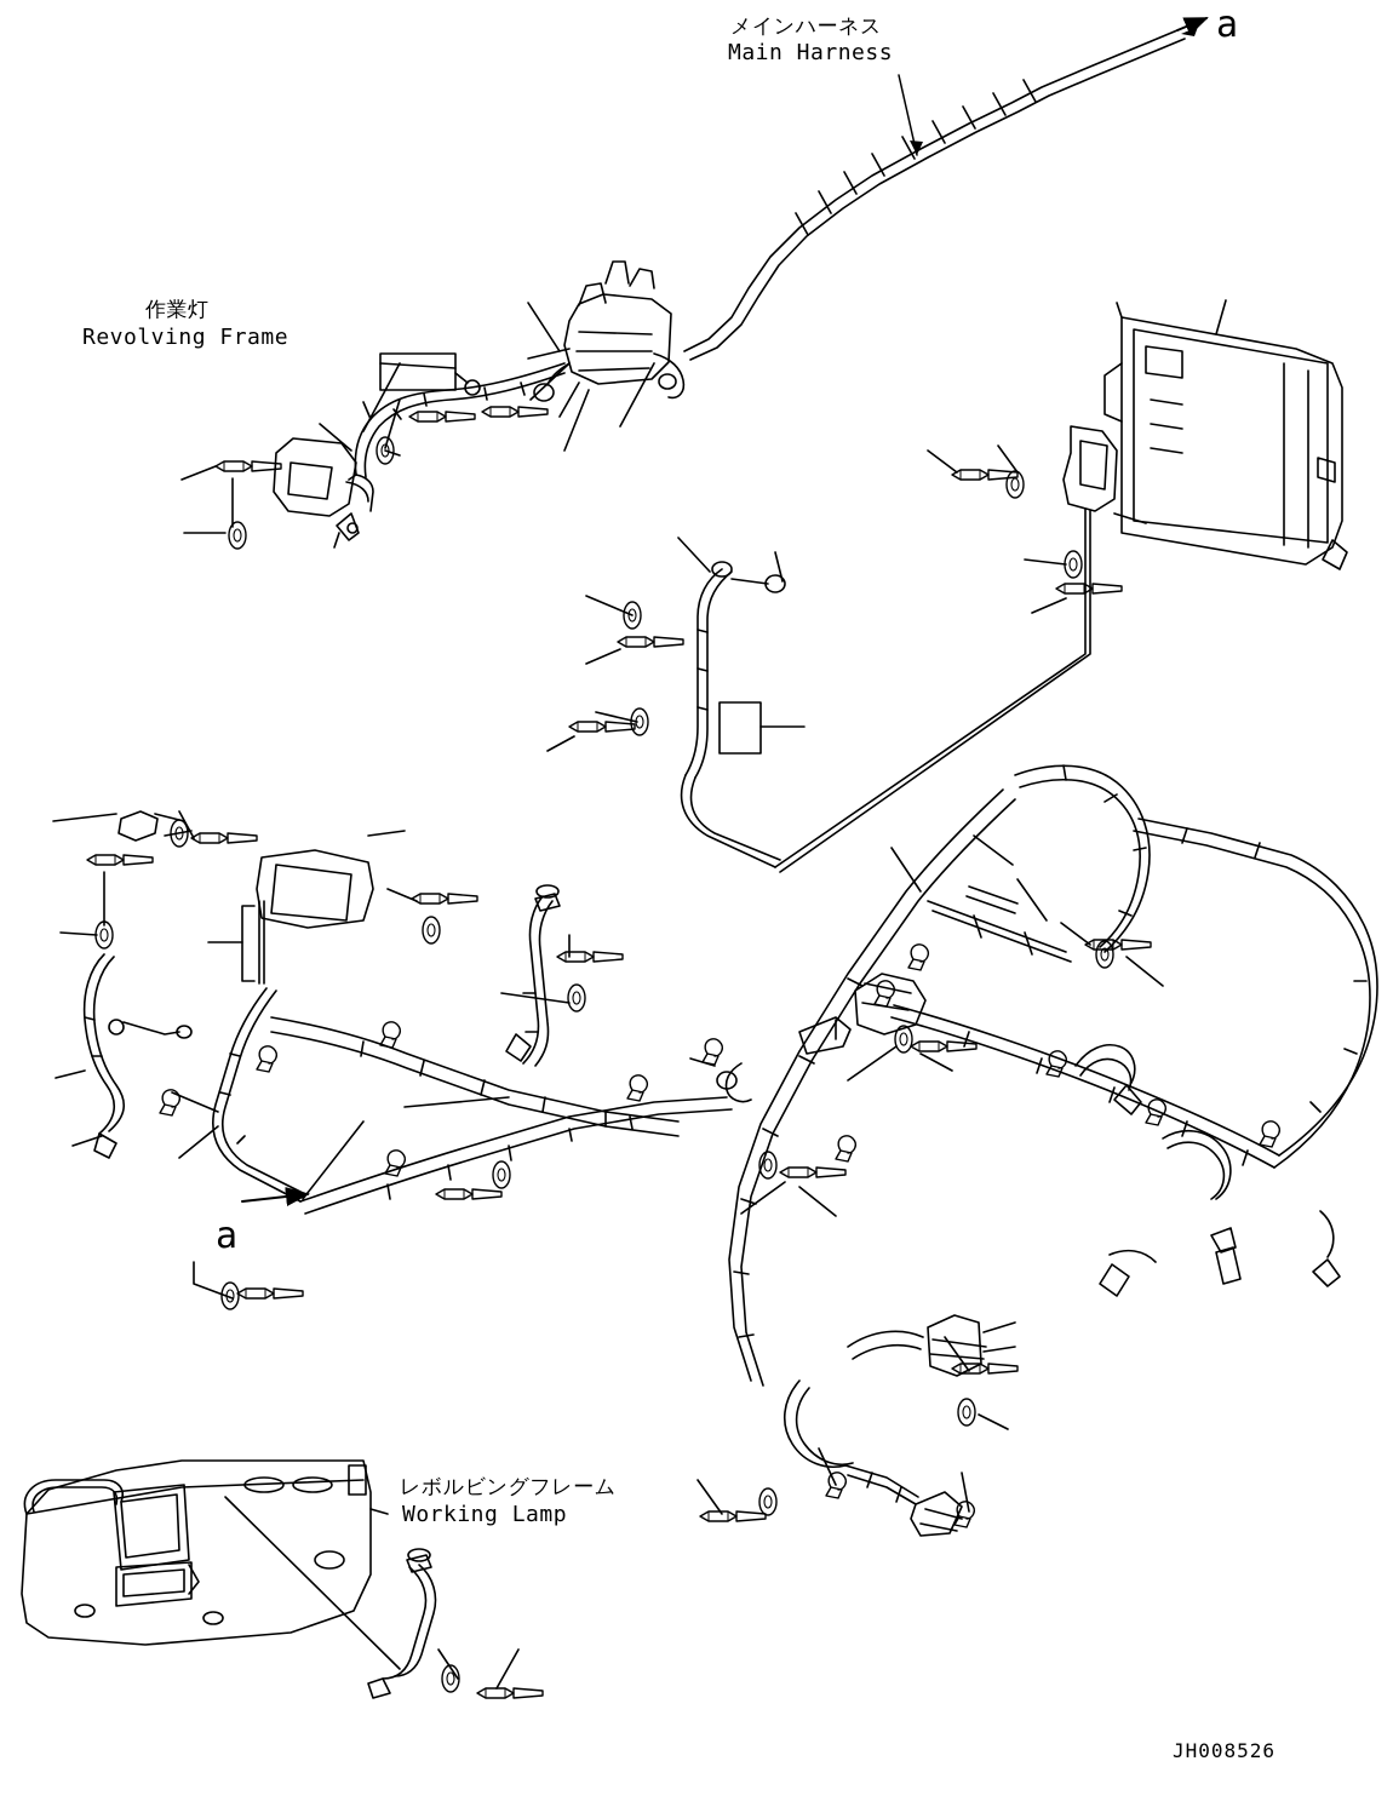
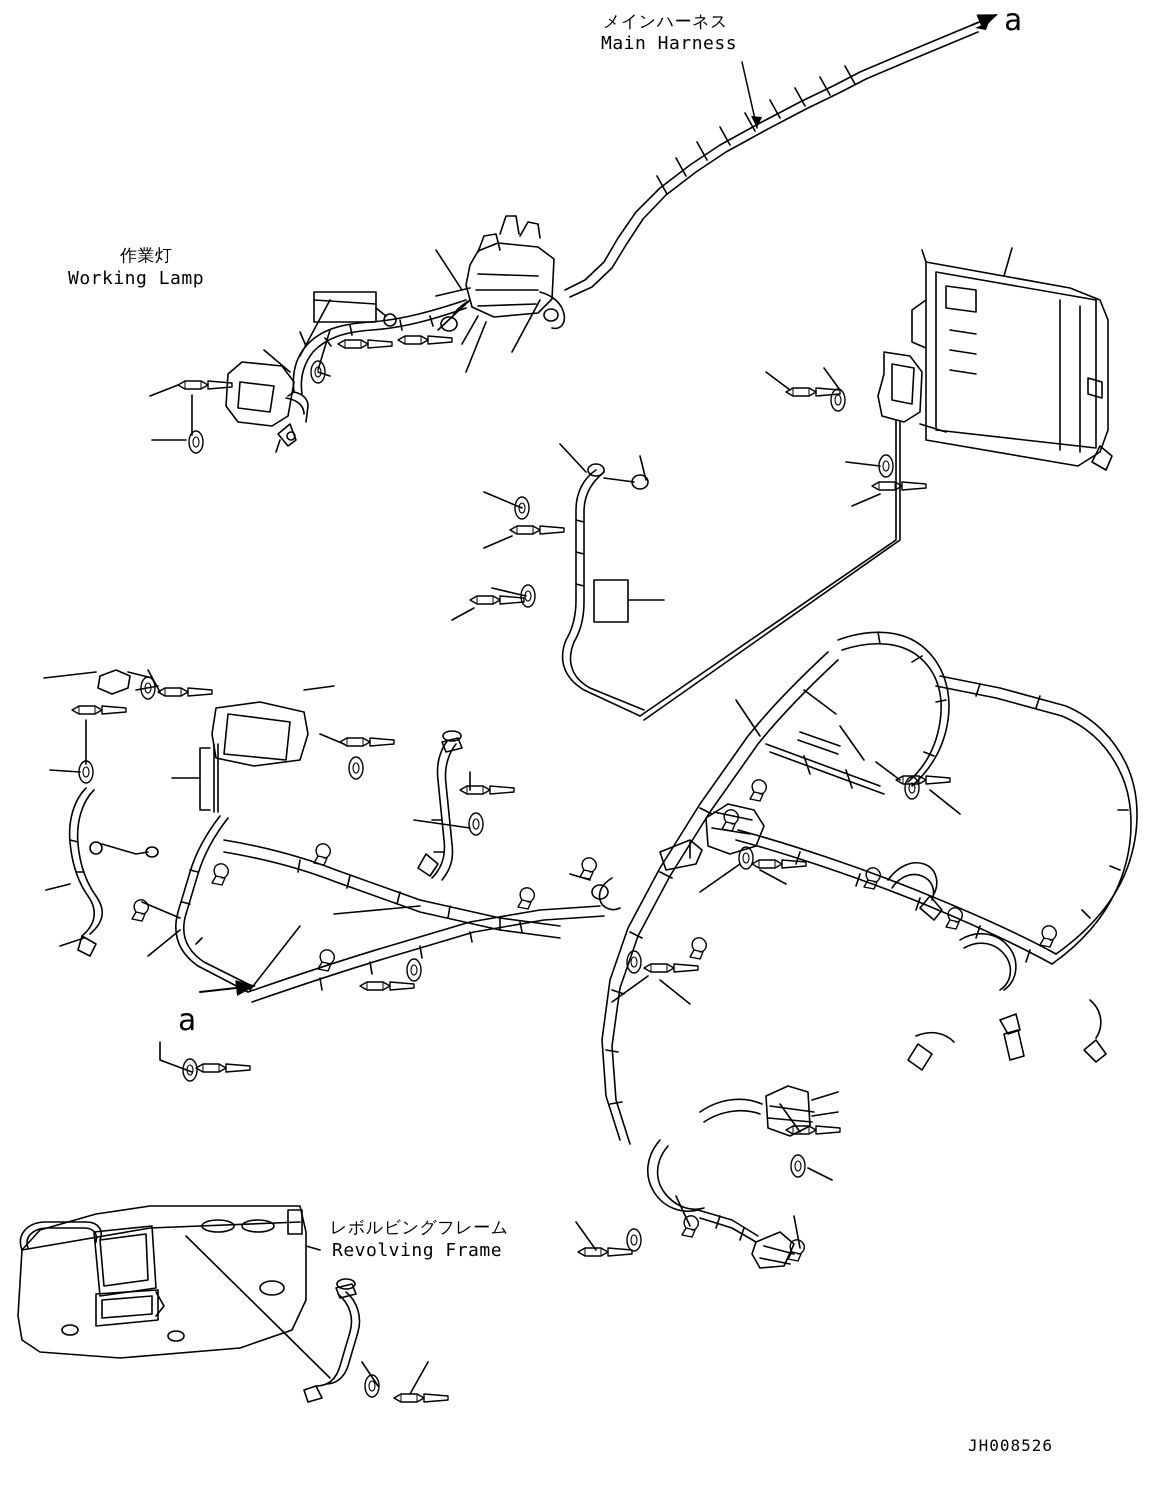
  メインハーネス
  Main Harness
  作業灯
- Revolving Frame
+ Working Lamp
  レボルビングフレーム
- Working Lamp
+ Revolving Frame
  a
  a
  JH008526
